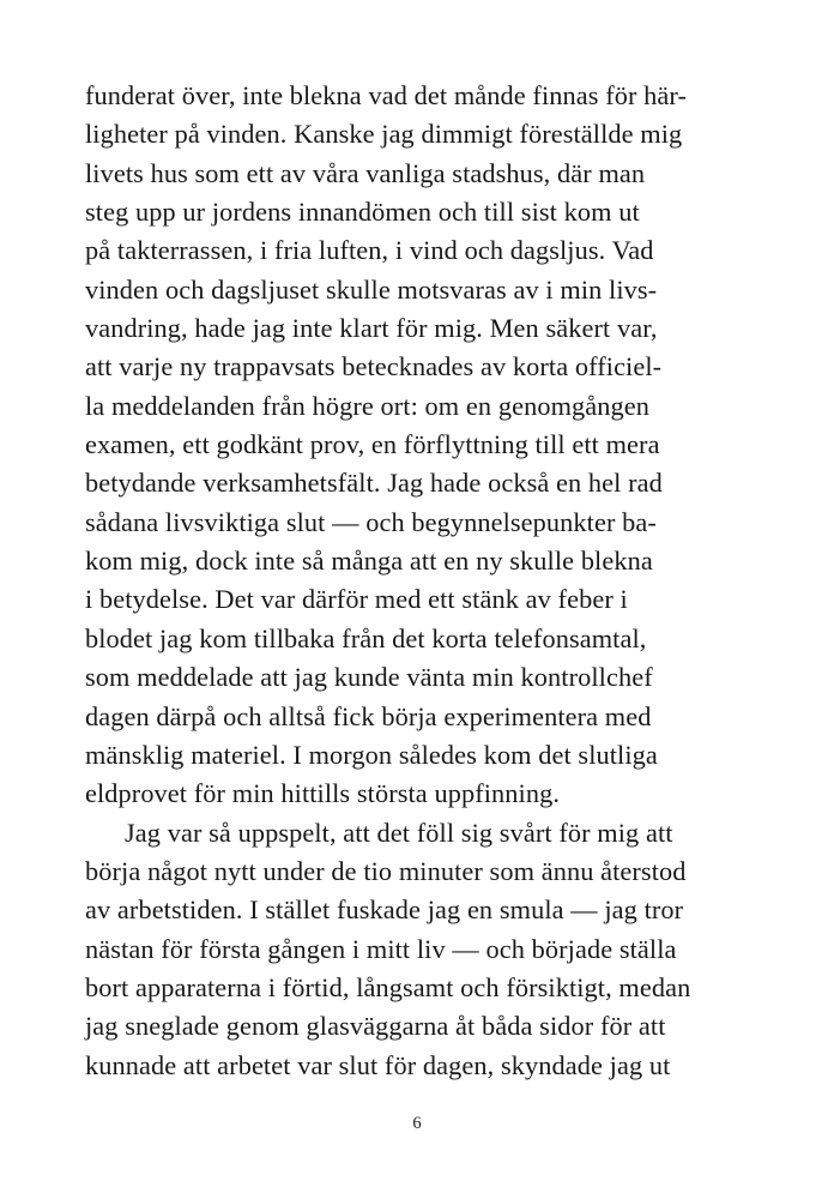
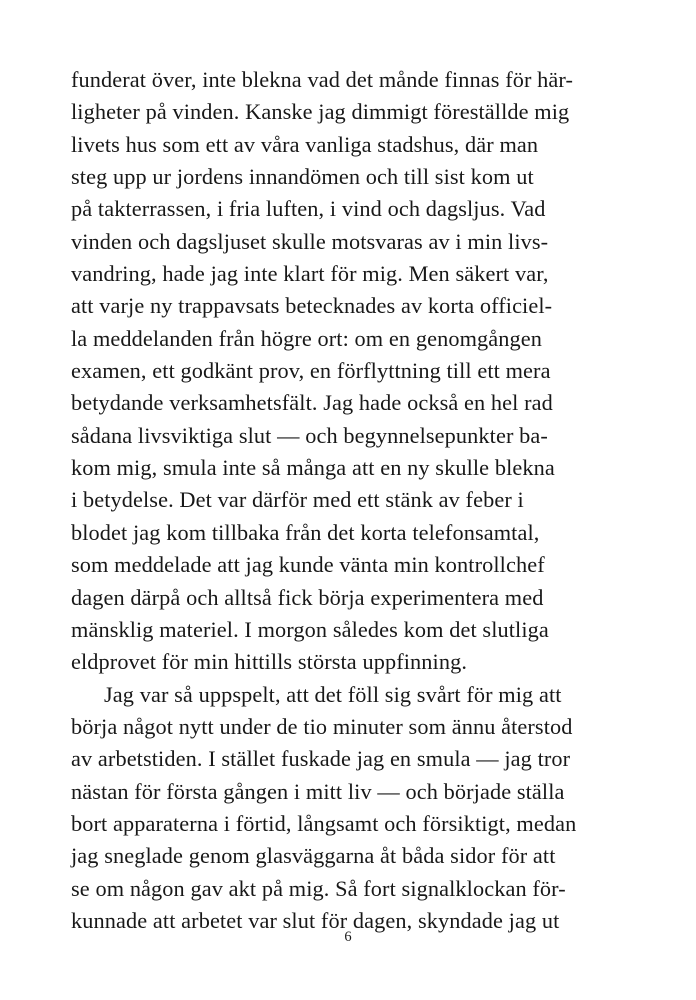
  funderat över, inte blekna vad det månde finnas för här-
  ligheter på vinden. Kanske jag dimmigt föreställde mig
  livets hus som ett av våra vanliga stadshus, där man
  steg upp ur jordens innandömen och till sist kom ut
  på takterrassen, i fria luften, i vind och dagsljus. Vad
  vinden och dagsljuset skulle motsvaras av i min livs-
  vandring, hade jag inte klart för mig. Men säkert var,
  att varje ny trappavsats betecknades av korta officiel-
  la meddelanden från högre ort: om en genomgången
  examen, ett godkänt prov, en förflyttning till ett mera
  betydande verksamhetsfält. Jag hade också en hel rad
  sådana livsviktiga slut — och begynnelsepunkter ba-
- kom mig, dock inte så många att en ny skulle blekna
+ kom mig, smula inte så många att en ny skulle blekna
  i betydelse. Det var därför med ett stänk av feber i
  blodet jag kom tillbaka från det korta telefonsamtal,
  som meddelade att jag kunde vänta min kontrollchef
  dagen därpå och alltså fick börja experimentera med
  mänsklig materiel. I morgon således kom det slutliga
  eldprovet för min hittills största uppfinning.
  Jag var så uppspelt, att det föll sig svårt för mig att
  börja något nytt under de tio minuter som ännu återstod
  av arbetstiden. I stället fuskade jag en smula — jag tror
  nästan för första gången i mitt liv — och började ställa
  bort apparaterna i förtid, långsamt och försiktigt, medan
  jag sneglade genom glasväggarna åt båda sidor för att
+ se om någon gav akt på mig. Så fort signalklockan för-
  kunnade att arbetet var slut för dagen, skyndade jag ut
  6
